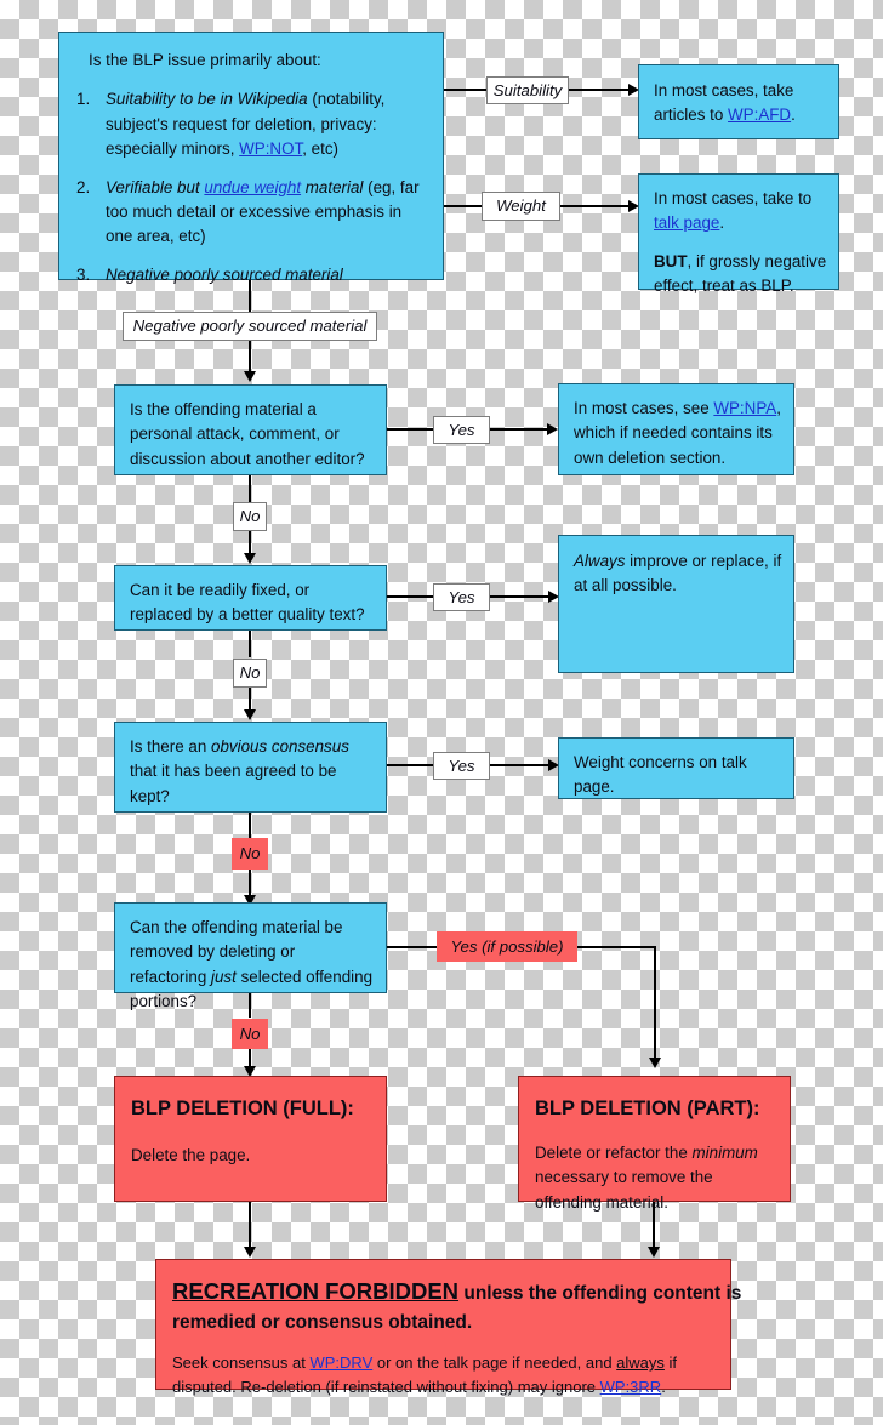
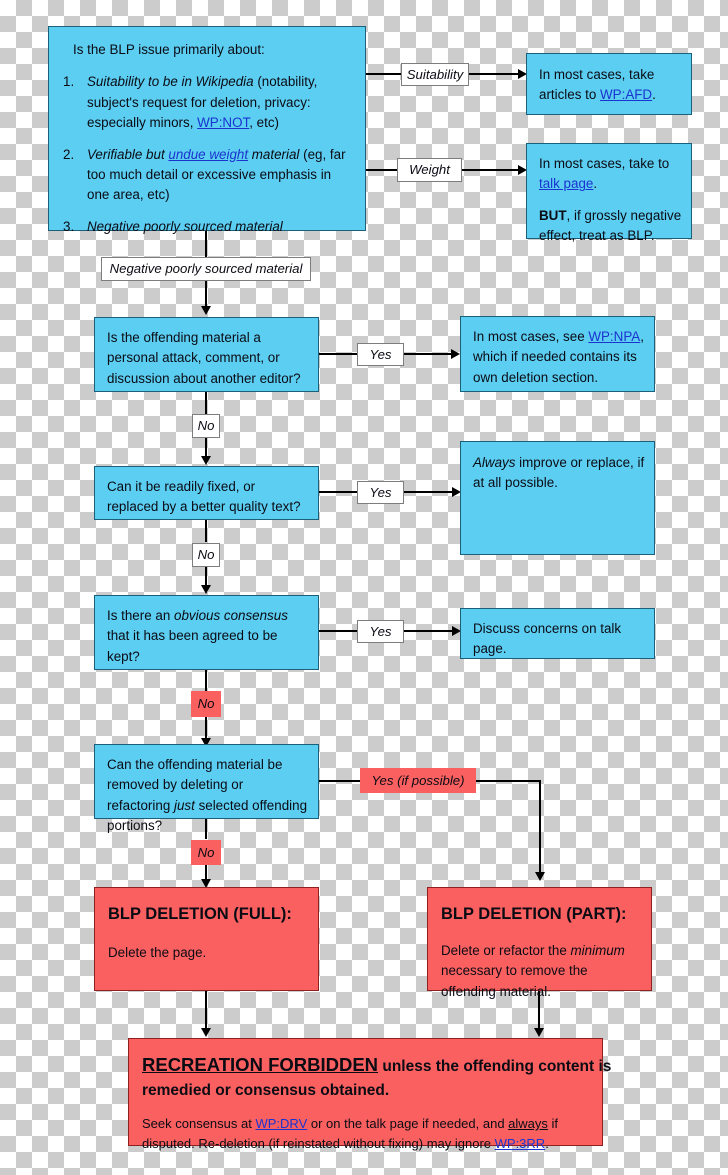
  Is the BLP issue primarily about:
  1.
  Suitability to be in Wikipedia (notability, subject's request for deletion, privacy: especially minors, WP:NOT, etc)
  2.
  Verifiable but undue weight material (eg, far too much detail or excessive emphasis in one area, etc)
  3.
  Negative poorly sourced material
  Suitability
  In most cases, take articles to WP:AFD.
  Weight
  In most cases, take to talk page.
  BUT, if grossly negative effect, treat as BLP.
  Negative poorly sourced material
  Is the offending material a personal attack, comment, or discussion about another editor?
  Yes
  In most cases, see WP:NPA, which if needed contains its own deletion section.
  No
  Can it be readily fixed, or replaced by a better quality text?
  Yes
  Always improve or replace, if at all possible.
  No
  Is there an obvious consensus that it has been agreed to be kept?
  Yes
- Weight concerns on talk page.
+ Discuss concerns on talk page.
  No
  Can the offending material be removed by deleting or refactoring just selected offending portions?
  Yes (if possible)
  No
  BLP DELETION (FULL):
  Delete the page.
  BLP DELETION (PART):
  Delete or refactor the minimum necessary to remove the offending material.
  RECREATION FORBIDDEN unless the offending content is
  remedied or consensus obtained.
  Seek consensus at WP:DRV or on the talk page if needed, and always if disputed. Re-deletion (if reinstated without fixing) may ignore WP:3RR.
